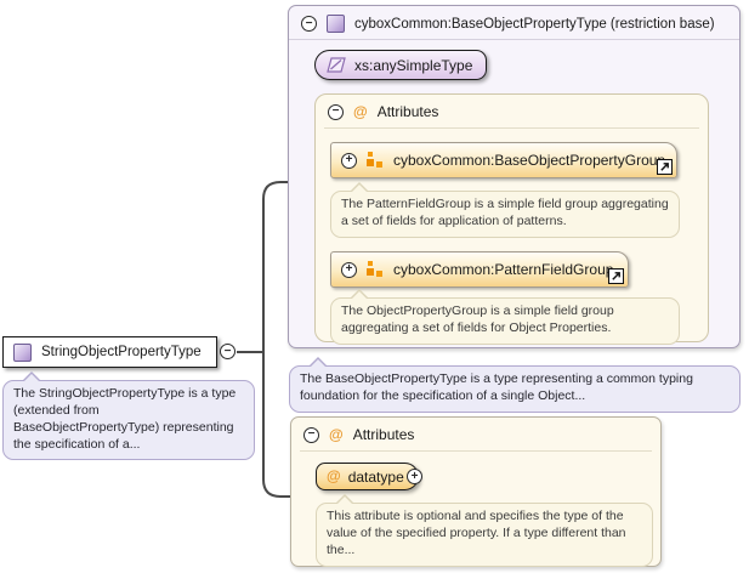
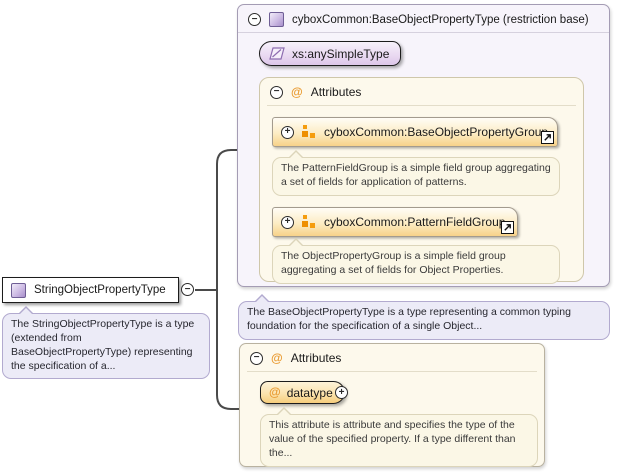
  StringObjectPropertyType
  −
  The StringObjectPropertyType is a type (extended from BaseObjectPropertyType) representing the specification of a...
  −
  cyboxCommon:BaseObjectPropertyType (restriction base)
  xs:anySimpleType
  −
  @
  Attributes
  +
  cyboxCommon:BaseObjectPropertyGrou
  The PatternFieldGroup is a simple field group aggregating a set of fields for application of patterns.
  +
  cyboxCommon:PatternFieldGrou
  The ObjectPropertyGroup is a simple field group aggregating a set of fields for Object Properties.
  The BaseObjectPropertyType is a type representing a common typing foundation for the specification of a single Object...
  −
  @
  Attributes
  @
  datatype
  +
- This attribute is optional and specifies the type of the value of the specified property. If a type different than the...
+ This attribute is attribute and specifies the type of the value of the specified property. If a type different than the...
